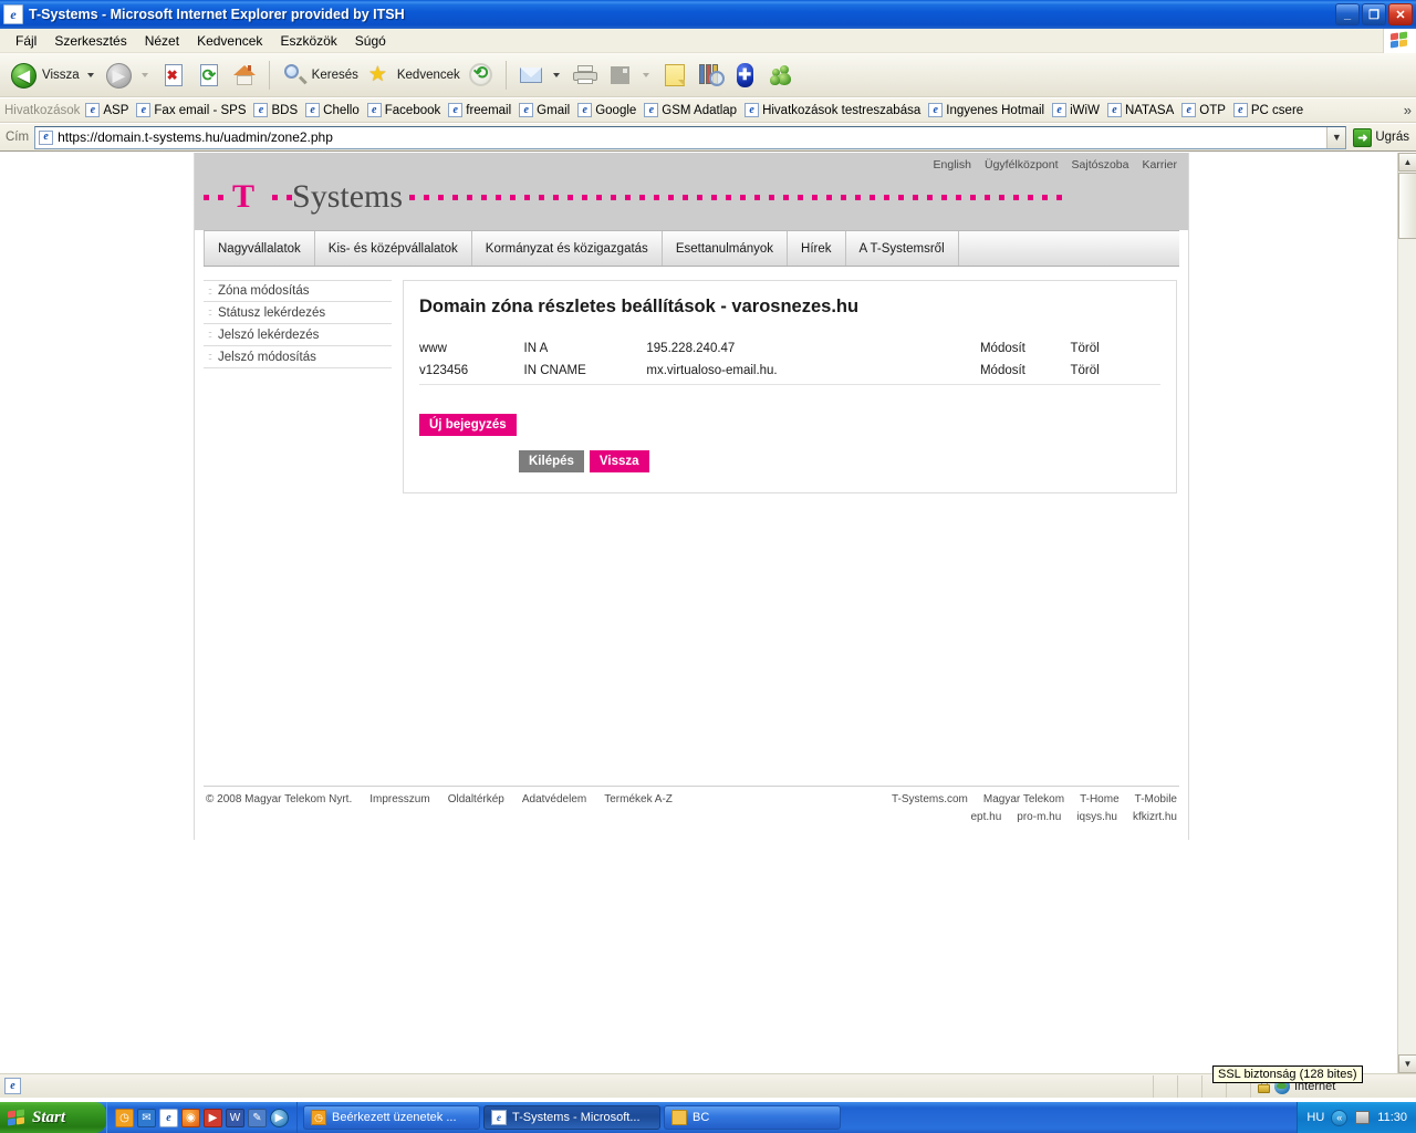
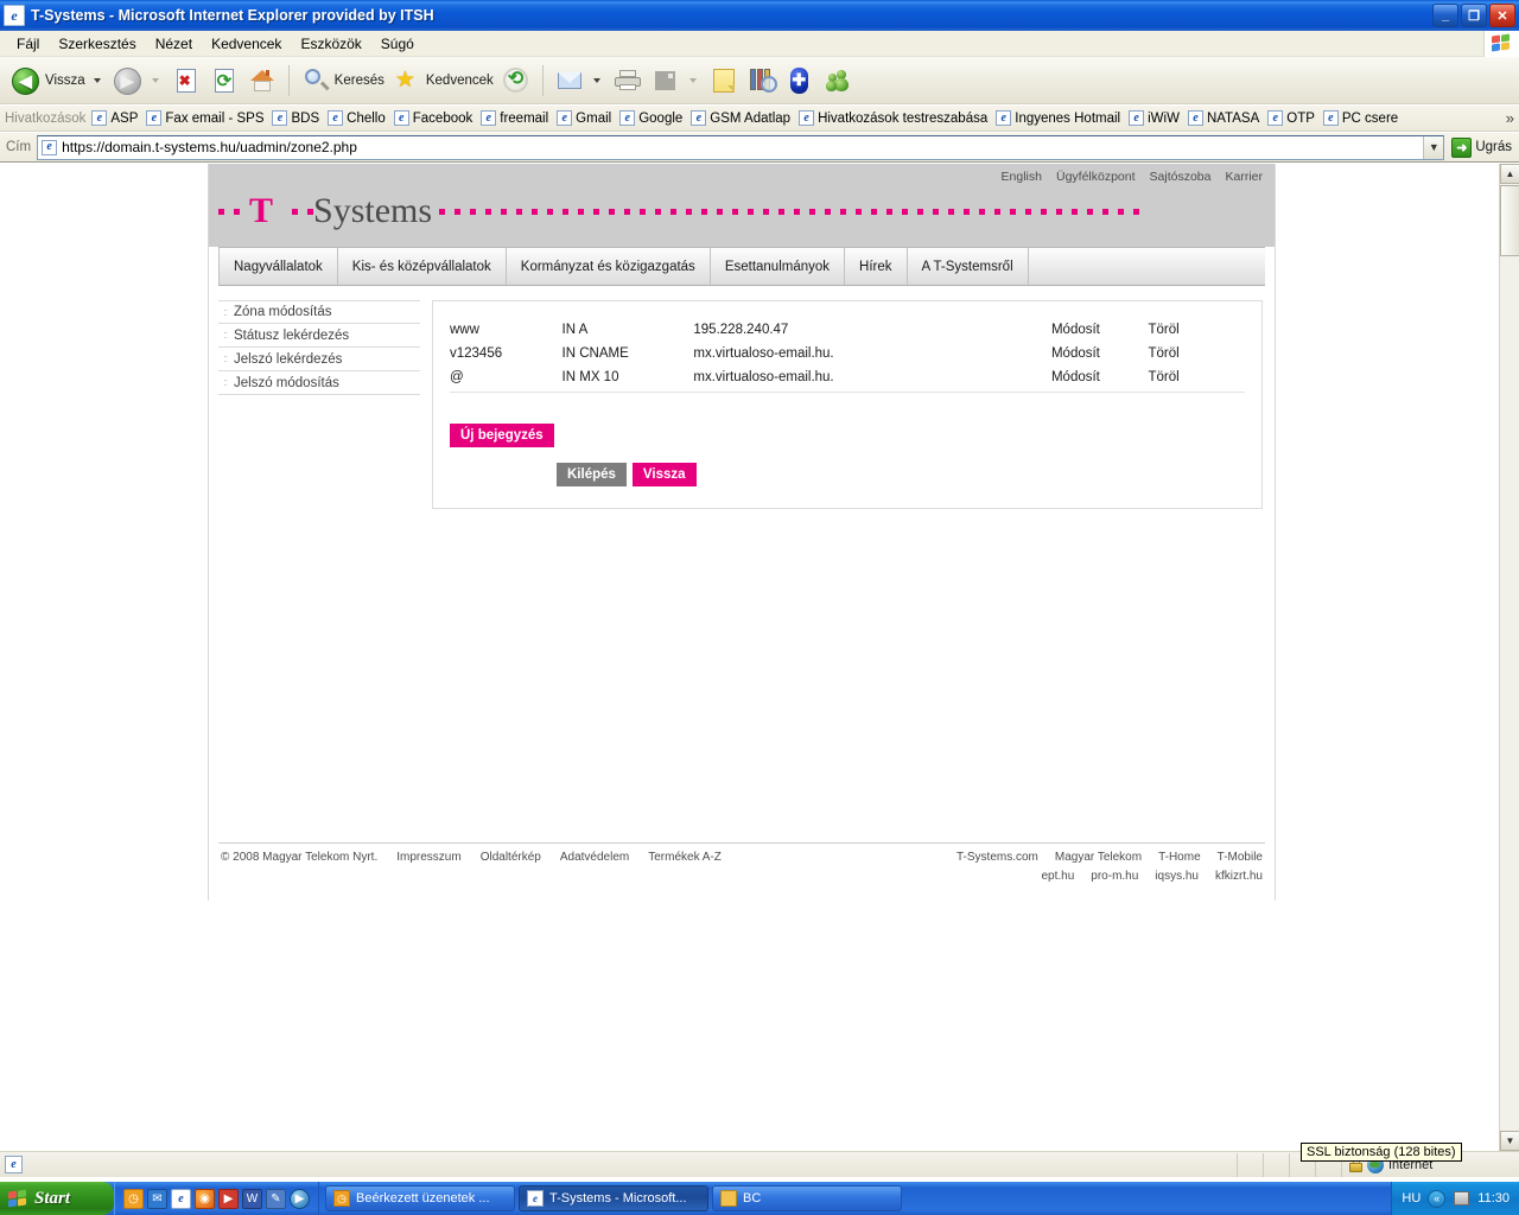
  e
  T-Systems - Microsoft Internet Explorer provided by ITSH
  _
  ❐
  ✕
  Fájl
  Szerkesztés
  Nézet
  Kedvencek
  Eszközök
  Súgó
  ◀
  Vissza
  ▶
  Keresés
  ★
  Kedvencek
  ✚
  Hivatkozások
  e
  ASP
  e
  Fax email - SPS
  e
  BDS
  e
  Chello
  e
  Facebook
  e
  freemail
  e
  Gmail
  e
  Google
  e
  GSM Adatlap
  e
  Hivatkozások testreszabása
  e
  Ingyenes Hotmail
  e
  iWiW
  e
  NATASA
  e
  OTP
  e
  PC csere
  »
  Cím
  e
  https://domain.t-systems.hu/uadmin/zone2.php
  ▼
  ➜
  Ugrás
  English
  Ügyfélközpont
  Sajtószoba
  Karrier
  T
  Systems
  Nagyvállalatok
  Kis- és középvállalatok
  Kormányzat és közigazgatás
  Esettanulmányok
  Hírek
  A T-Systemsről
  ::
  Zóna módosítás
  ::
  Státusz lekérdezés
  ::
  Jelszó lekérdezés
  ::
  Jelszó módosítás
- Domain zóna részletes beállítások - varosnezes.hu
  www	IN A	195.228.240.47	Módosít	Töröl
  v123456	IN CNAME	mx.virtualoso-email.hu.	Módosít	Töröl
+ @	IN MX 10	mx.virtualoso-email.hu.	Módosít	Töröl
  Új bejegyzés
  Kilépés
  Vissza
  © 2008 Magyar Telekom Nyrt.
  Impresszum
  Oldaltérkép
  Adatvédelem
  Termékek A-Z
  T-Systems.com
  Magyar Telekom
  T-Home
  T-Mobile
  ept.hu
  pro-m.hu
  iqsys.hu
  kfkizrt.hu
  ▲
  ▼
  e
  Internet
  SSL biztonság (128 bites)
  Start
  ◷
  ✉
  e
  ◉
  ▶
  W
  ✎
  ▶
  ◷
  Beérkezett üzenetek ...
  e
  T-Systems - Microsoft...
  BC
  HU
  «
  11:30
